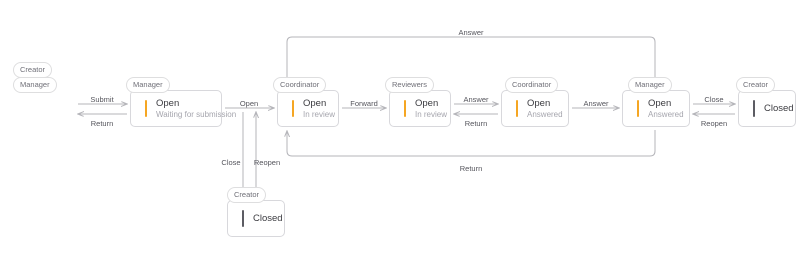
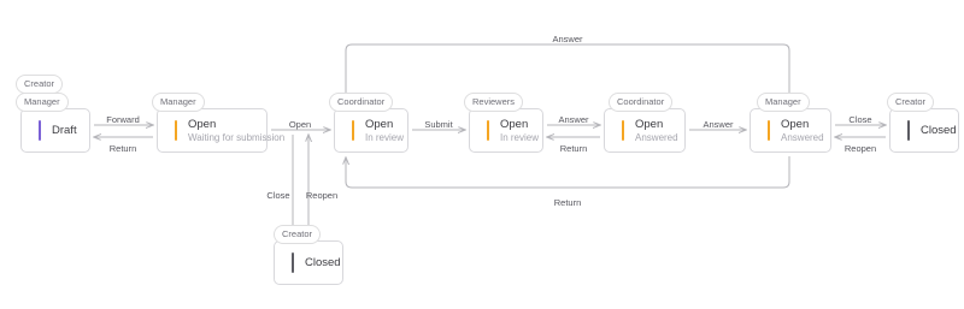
+ Draft
  Creator
  Manager
  Open
  Waiting for submission
  Manager
  Open
  In review
  Coordinator
  Open
  In review
  Reviewers
  Open
  Answered
  Coordinator
  Open
  Answered
  Manager
  Closed
  Creator
  Closed
  Creator
- Submit
+ Forward
  Return
  Open
- Forward
+ Submit
  Answer
  Return
  Answer
  Close
  Reopen
  Close
  Reopen
  Answer
  Return
